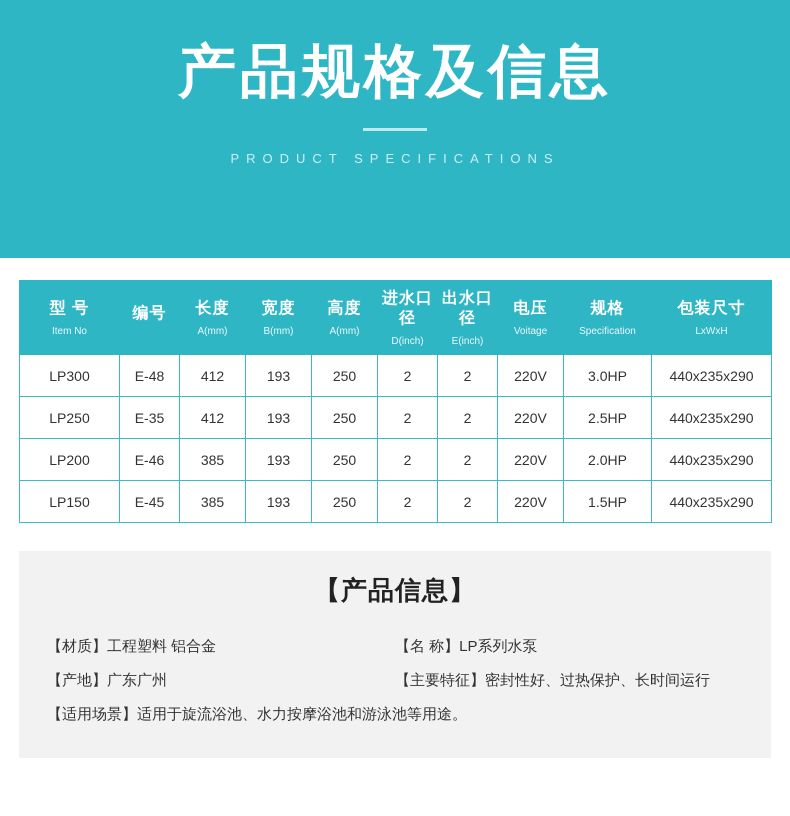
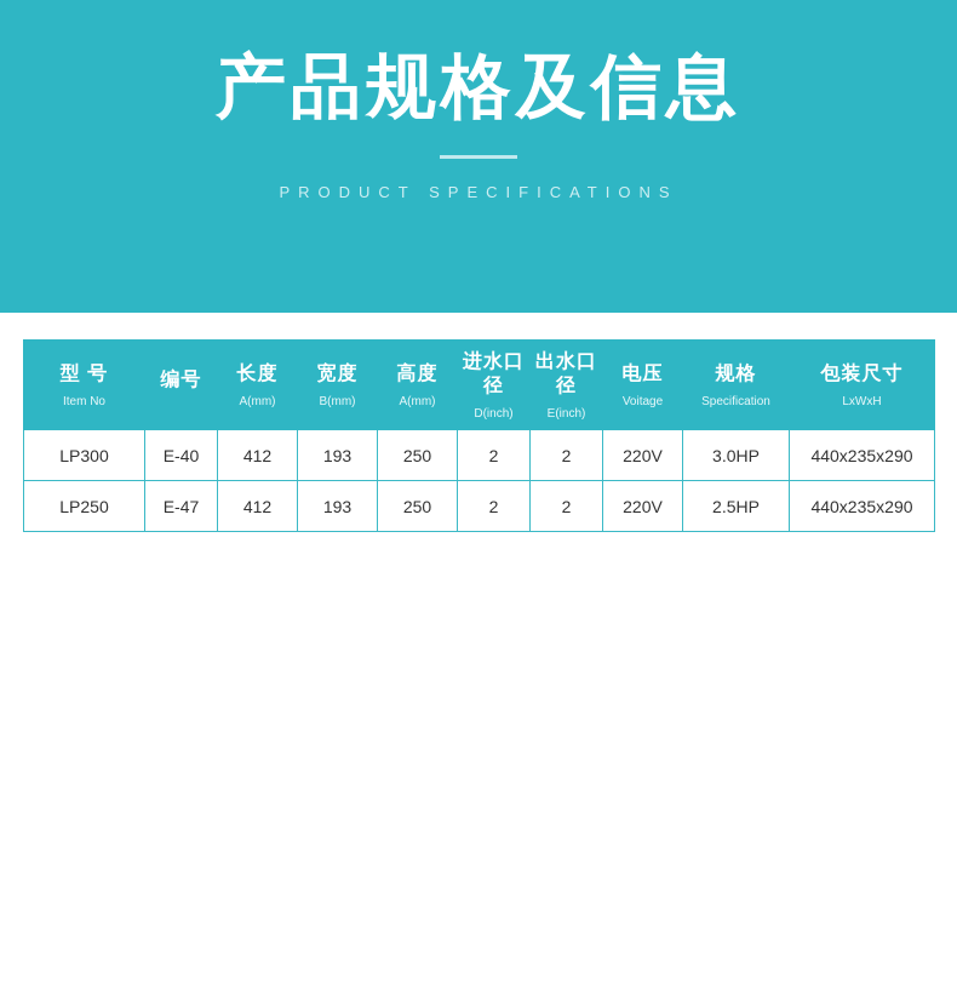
  产品规格及信息
  PRODUCT SPECIFICATIONS
  型 号 Item No	编号	长度 A(mm)	宽度 B(mm)	高度 A(mm)	进水口径 D(inch)	出水口径 E(inch)	电压 Voitage	规格 Specification	包装尺寸 LxWxH
- LP300	E-48	412	193	250	2	2	220V	3.0HP	440x235x290
+ LP300	E-40	412	193	250	2	2	220V	3.0HP	440x235x290
- LP250	E-35	412	193	250	2	2	220V	2.5HP	440x235x290
+ LP250	E-47	412	193	250	2	2	220V	2.5HP	440x235x290
- LP200	E-46	385	193	250	2	2	220V	2.0HP	440x235x290
- LP150	E-45	385	193	250	2	2	220V	1.5HP	440x235x290
- 【产品信息】
- 【材质】工程塑料 铝合金
- 【名 称】LP系列水泵
- 【产地】广东广州
- 【主要特征】密封性好、过热保护、长时间运行
- 【适用场景】适用于旋流浴池、水力按摩浴池和游泳池等用途。
